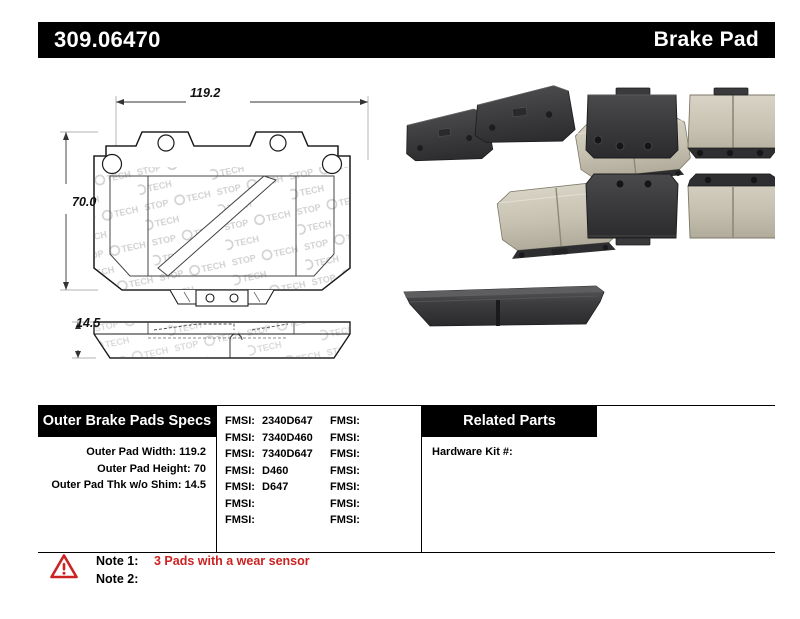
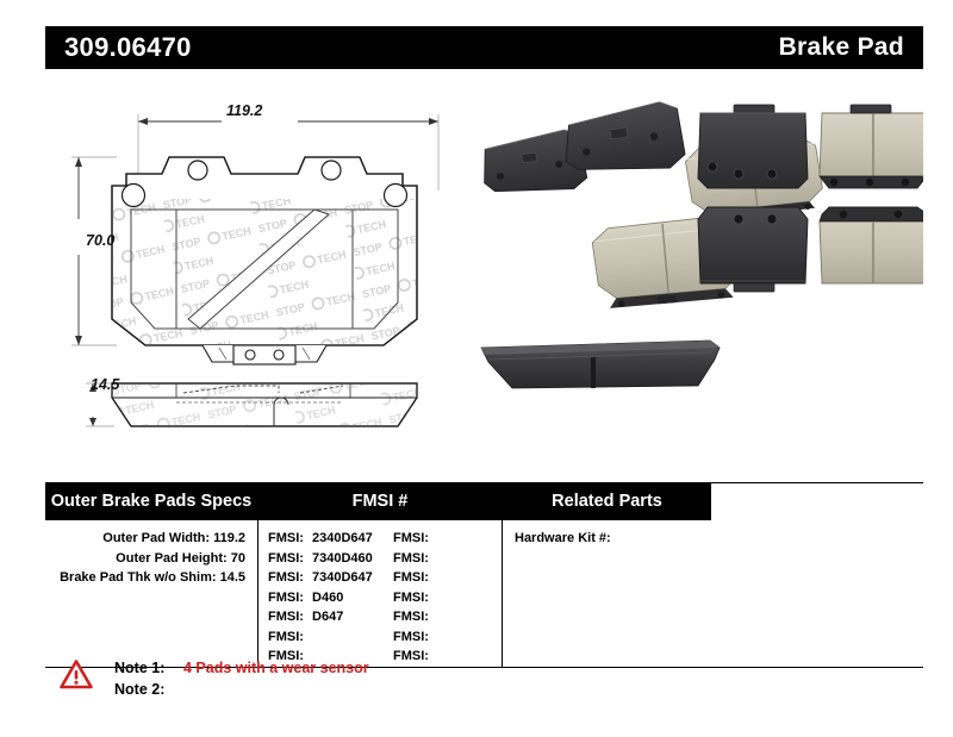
  309.06470
  Brake Pad
  119.2
  70.0
  14.5
  Outer Brake Pads Specs
  Outer Pad Width: 119.2
  Outer Pad Height: 70
- Outer Pad Thk w/o Shim: 14.5
+ Brake Pad Thk w/o Shim: 14.5
+ FMSI #
  FMSI: 2340D647
  FMSI:
  FMSI: 7340D460
  FMSI:
  FMSI: 7340D647
  FMSI:
  FMSI: D460
  FMSI:
  FMSI: D647
  FMSI:
  FMSI:
  FMSI:
  FMSI:
  FMSI:
  Related Parts
  Hardware Kit #:
  Note 1:
- 3 Pads with a wear sensor
+ 4 Pads with a wear sensor
  Note 2:
